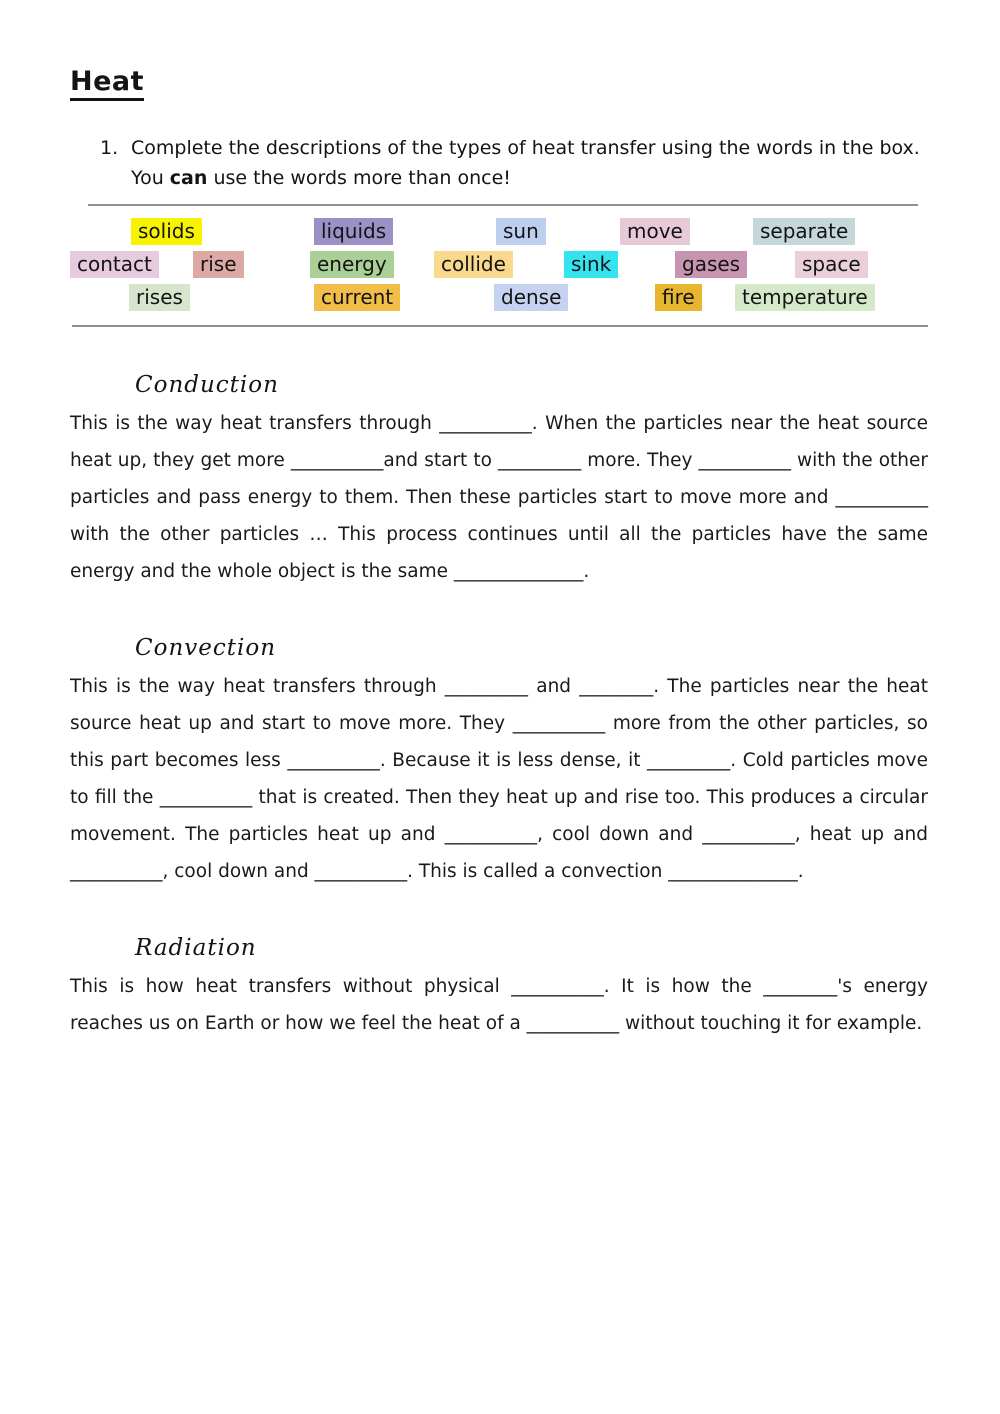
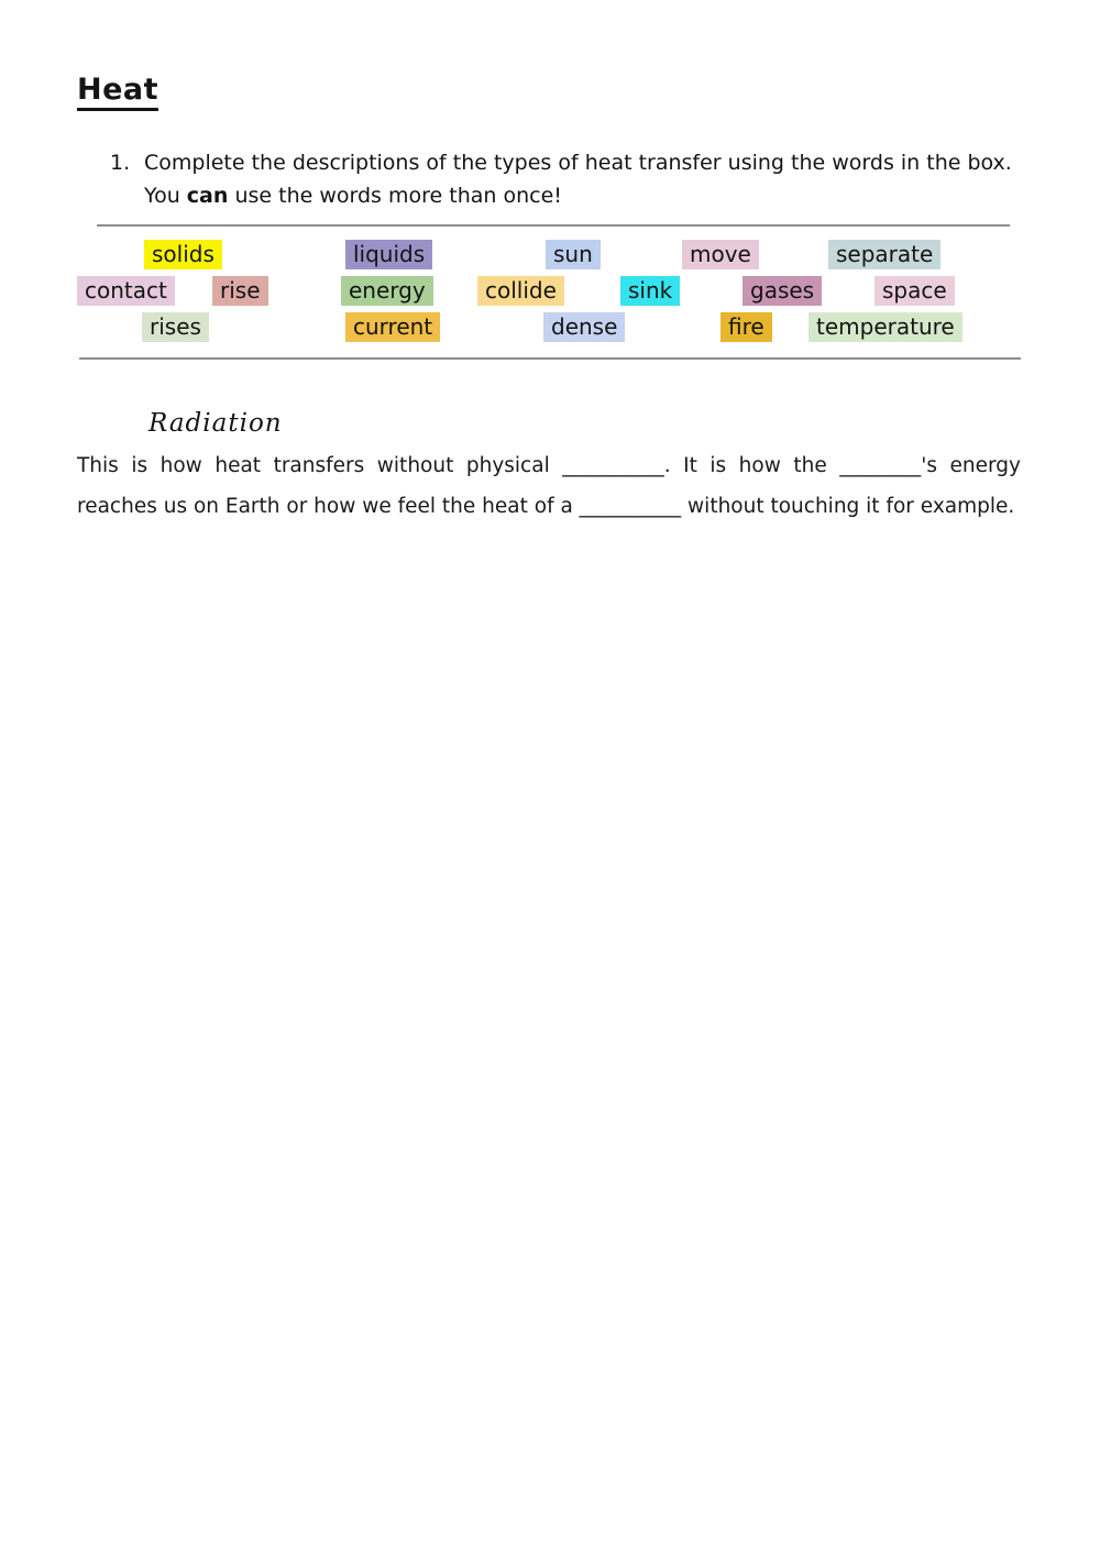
  Heat
  1.
  Complete the descriptions of the types of heat transfer using the words in the box.
  You can use the words more than once!
  solids
  liquids
  sun
  move
  separate
  contact
  rise
  energy
  collide
  sink
  gases
  space
  rises
  current
  dense
  fire
  temperature
- Conduction
- This is the way heat transfers through __________. When the particles near the heat source heat up, they get more __________and start to _________ more. They __________ with the other particles and pass energy to them. Then these particles start to move more and __________ with the other particles … This process continues until all the particles have the same energy and the whole object is the same ______________.
- Convection
- This is the way heat transfers through _________ and ________. The particles near the heat source heat up and start to move more. They __________ more from the other particles, so this part becomes less __________. Because it is less dense, it _________. Cold particles move to fill the __________ that is created. Then they heat up and rise too. This produces a circular movement. The particles heat up and __________, cool down and __________, heat up and __________, cool down and __________. This is called a convection ______________.
  Radiation
  This is how heat transfers without physical __________. It is how the ________'s energy reaches us on Earth or how we feel the heat of a __________ without touching it for example.
